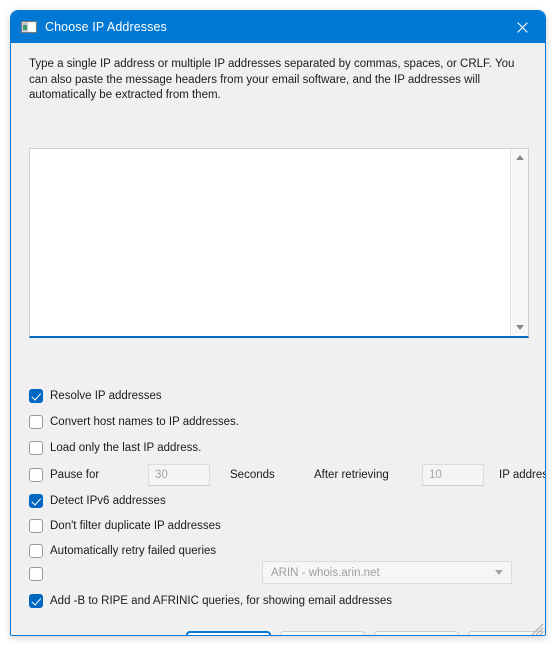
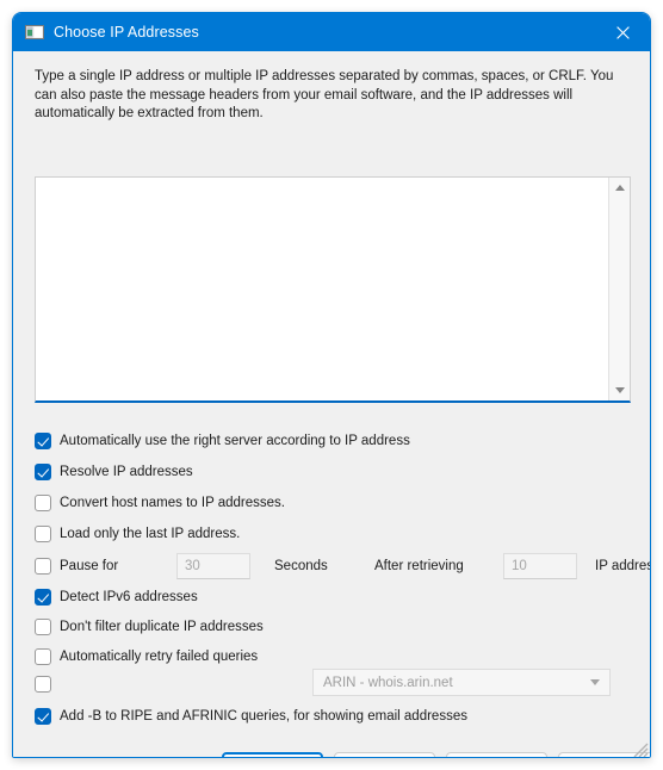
  Choose IP Addresses
  Type a single IP address or multiple IP addresses separated by commas, spaces, or CRLF. You can also paste the message headers from your email software, and the IP addresses will automatically be extracted from them.
+ Automatically use the right server according to IP address
  Resolve IP addresses
  Convert host names to IP addresses.
  Load only the last IP address.
  Pause for
  30
  Seconds
  After retrieving
  10
  Detect IPv6 addresses
  Don't filter duplicate IP addresses
  Automatically retry failed queries
  ARIN - whois.arin.net
  Add -B to RIPE and AFRINIC queries, for showing email addresses
